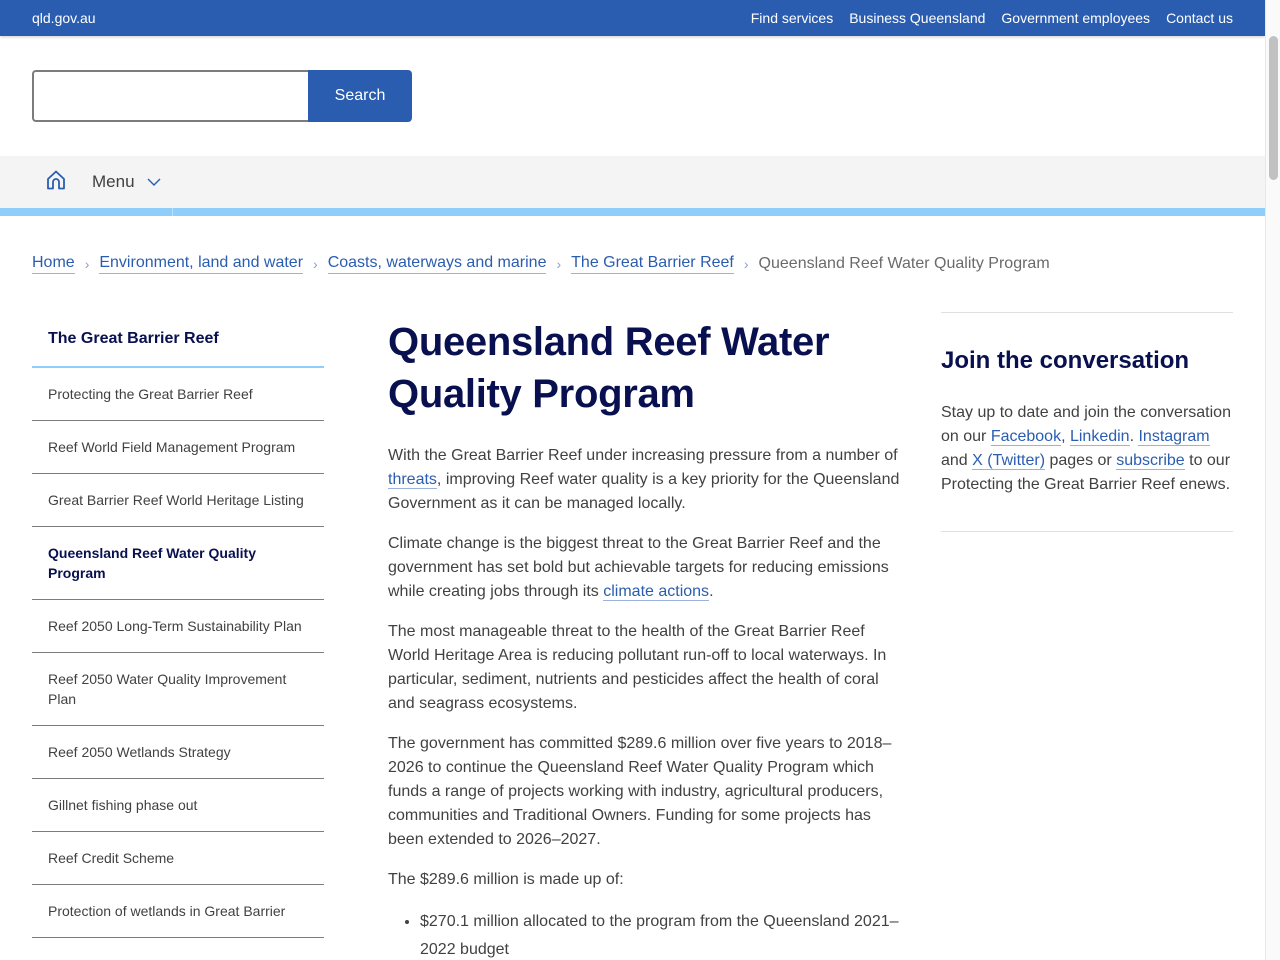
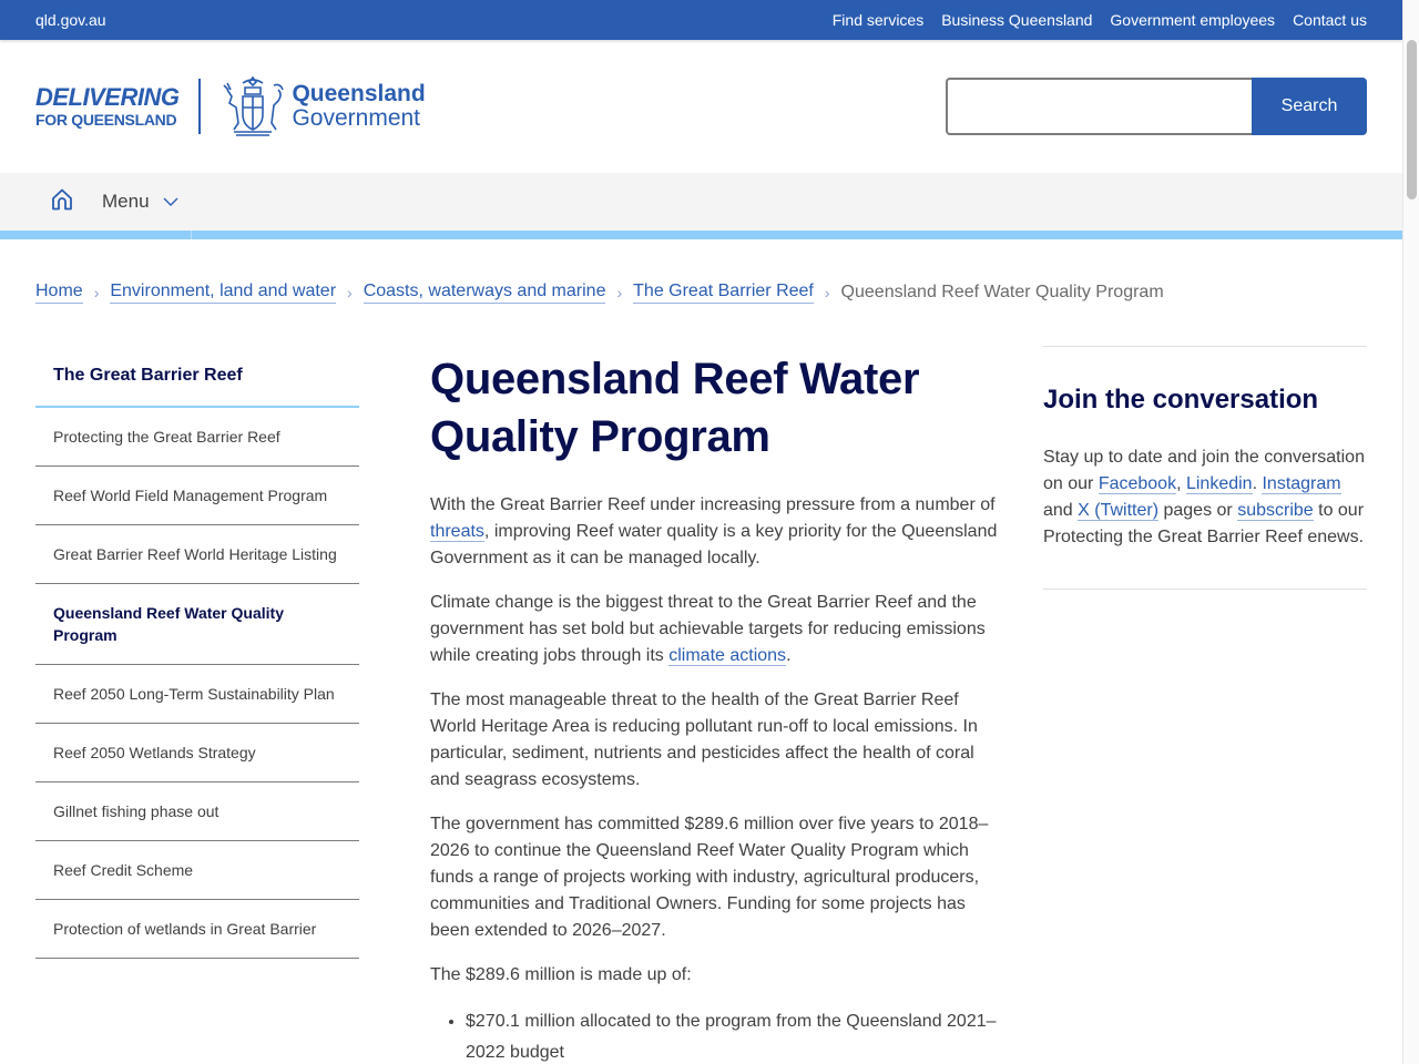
  qld.gov.au
  Find services
  Business Queensland
  Government employees
  Contact us
+ DELIVERING
+ FOR QUEENSLAND
+ Queensland
+ Government
  Search
  Menu
  Home
  ›
  Environment, land and water
  ›
  Coasts, waterways and marine
  ›
  The Great Barrier Reef
  ›
  Queensland Reef Water Quality Program
  The Great Barrier Reef
  Protecting the Great Barrier Reef
  Reef World Field Management Program
  Great Barrier Reef World Heritage Listing
  Queensland Reef Water Quality Program
  Reef 2050 Long-Term Sustainability Plan
- Reef 2050 Water Quality Improvement Plan
  Reef 2050 Wetlands Strategy
  Gillnet fishing phase out
  Reef Credit Scheme
  Protection of wetlands in Great Barrier
  Queensland Reef Water Quality Program
  With the Great Barrier Reef under increasing pressure from a number of threats, improving Reef water quality is a key priority for the Queensland Government as it can be managed locally.
  Climate change is the biggest threat to the Great Barrier Reef and the government has set bold but achievable targets for reducing emissions while creating jobs through its climate actions.
- The most manageable threat to the health of the Great Barrier Reef World Heritage Area is reducing pollutant run-off to local waterways. In particular, sediment, nutrients and pesticides affect the health of coral and seagrass ecosystems.
+ The most manageable threat to the health of the Great Barrier Reef World Heritage Area is reducing pollutant run-off to local emissions. In particular, sediment, nutrients and pesticides affect the health of coral and seagrass ecosystems.
  The government has committed $289.6 million over five years to 2018–2026 to continue the Queensland Reef Water Quality Program which funds a range of projects working with industry, agricultural producers, communities and Traditional Owners. Funding for some projects has been extended to 2026–2027.
  The $289.6 million is made up of:
  $270.1 million allocated to the program from the Queensland 2021–2022 budget
  Join the conversation
  Stay up to date and join the conversation on our Facebook, Linkedin. Instagram and X (Twitter) pages or subscribe to our Protecting the Great Barrier Reef enews.
